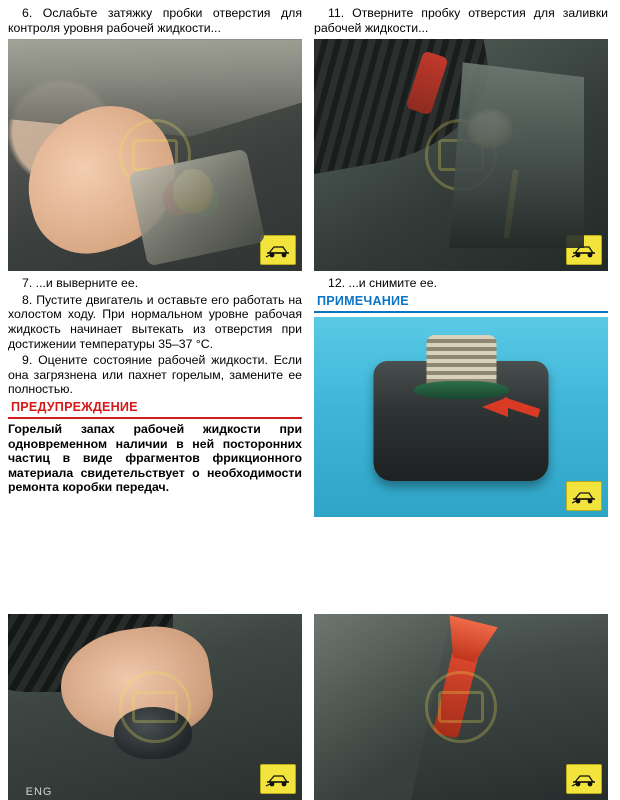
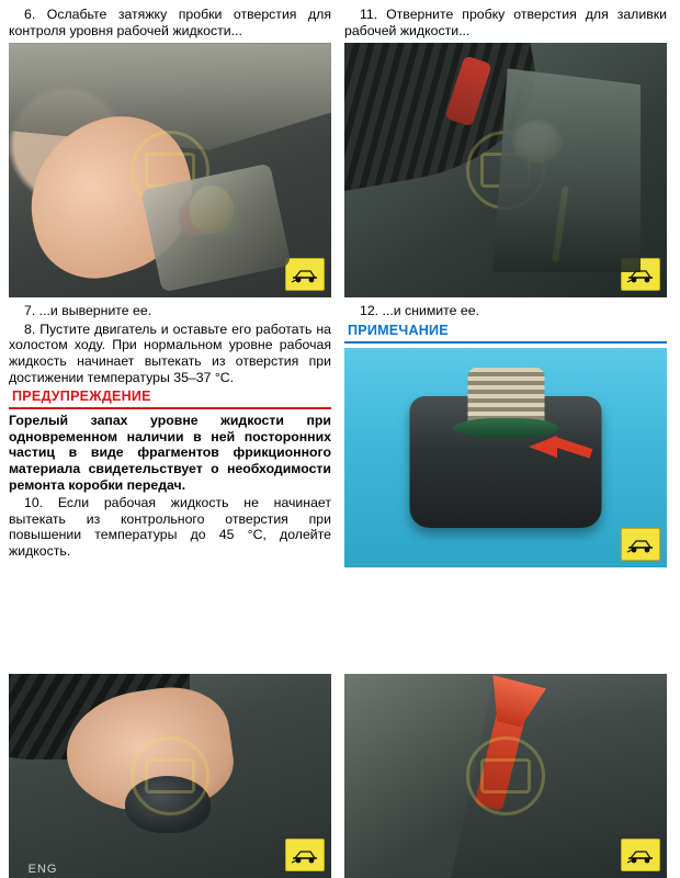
  6. Ослабьте затяжку пробки отверстия для контроля уровня рабочей жидкости...
  7. ...и выверните ее.
  8. Пустите двигатель и оставьте его работать на холостом ходу. При нормальном уровне рабочая жидкость начинает вытекать из отверстия при достижении температуры 35–37 °С.
- 9. Оцените состояние рабочей жидкости. Если она загрязнена или пахнет горелым, замените ее полностью.
  ПРЕДУПРЕЖДЕНИЕ
- Горелый запах рабочей жидкости при одновременном наличии в ней посторонних частиц в виде фрагментов фрикционного материала свидетельствует о необходимости ремонта коробки передач.
+ Горелый запах уровне жидкости при одновременном наличии в ней посторонних частиц в виде фрагментов фрикционного материала свидетельствует о необходимости ремонта коробки передач.
+ 10. Если рабочая жидкость не начинает вытекать из контрольного отверстия при повышении температуры до 45 °С, долейте жидкость.
  11. Отверните пробку отверстия для заливки рабочей жидкости...
  12. ...и снимите ее.
  ПРИМЕЧАНИЕ
  ENG
